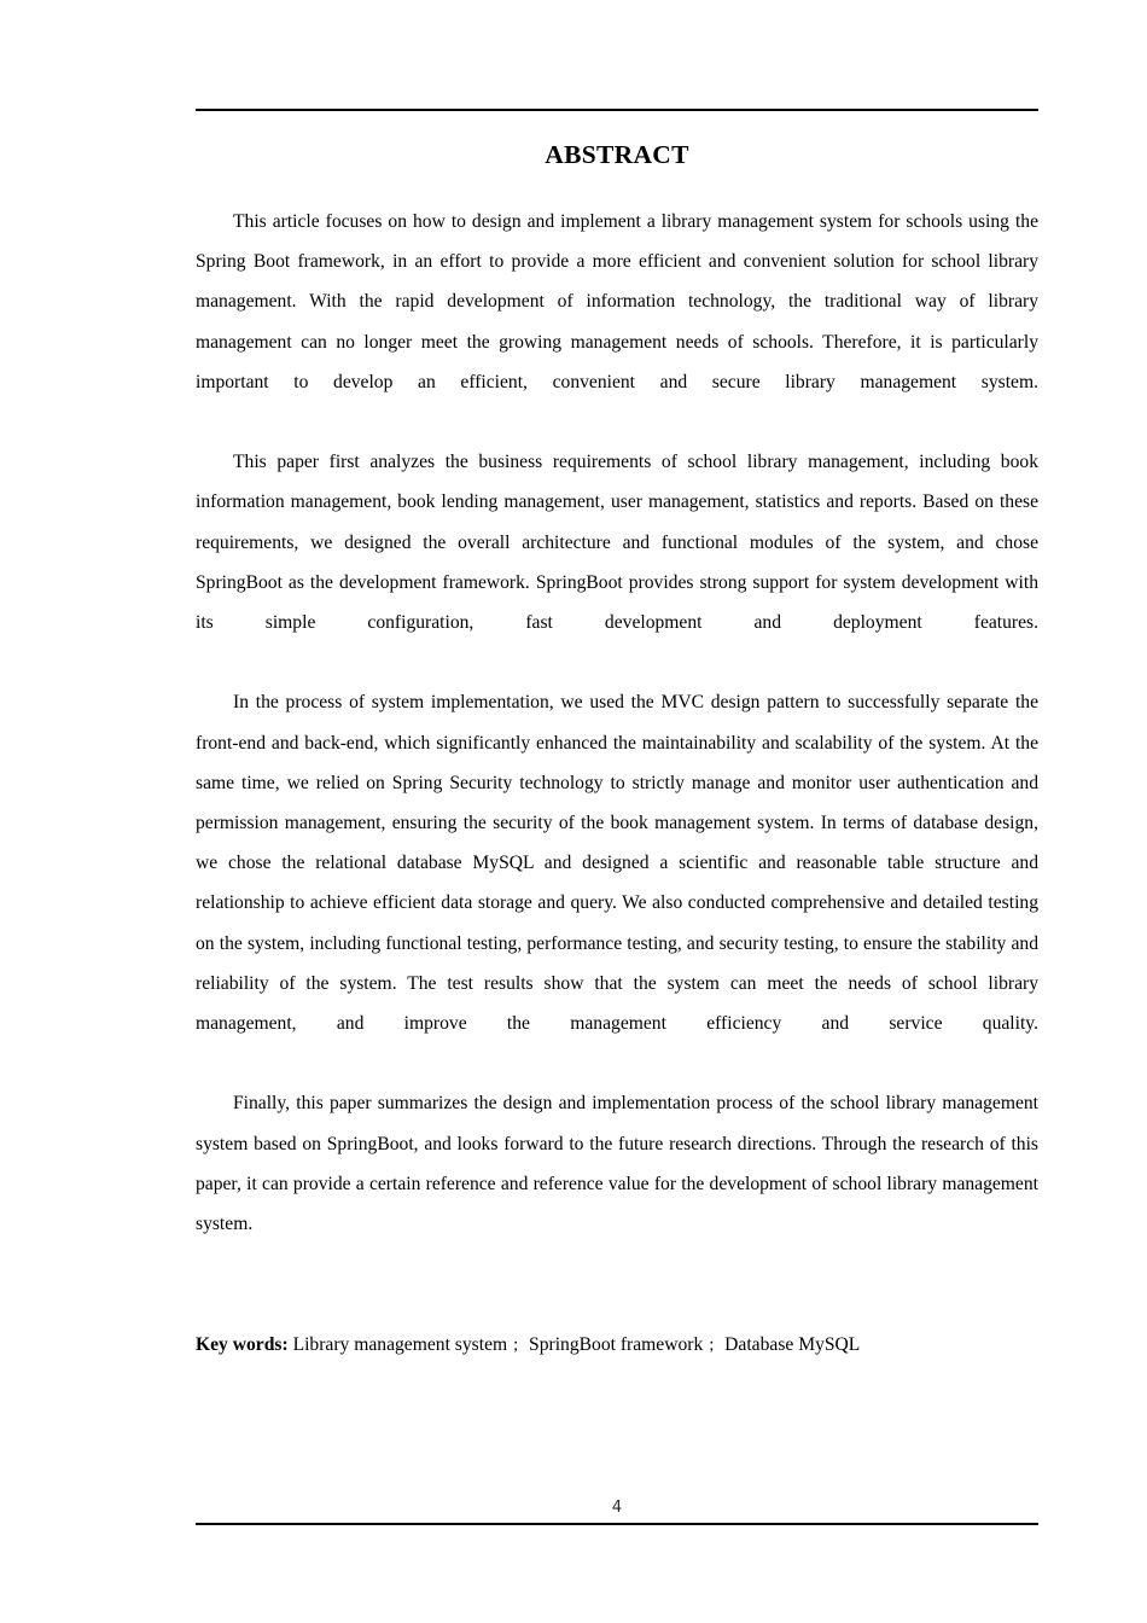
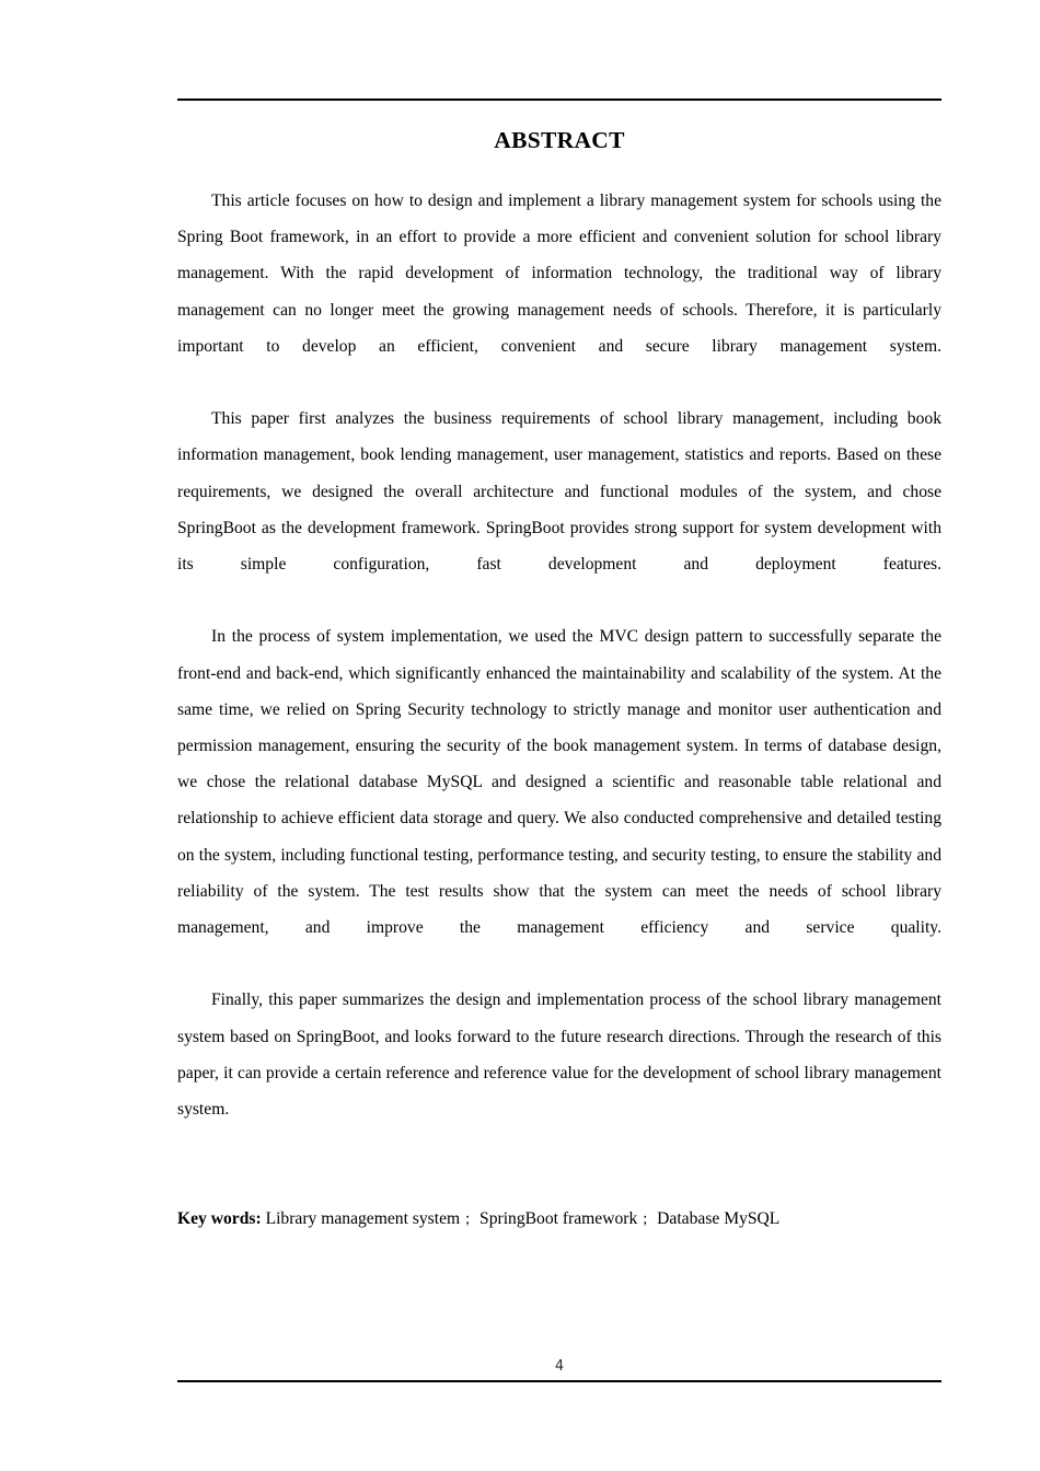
  ABSTRACT
  This article focuses on how to design and implement a library management system for schools using the Spring Boot framework, in an effort to provide a more efficient and convenient solution for school library management. With the rapid development of information technology, the traditional way of library management can no longer meet the growing management needs of schools. Therefore, it is particularly important to develop an efficient, convenient and secure library management system.
  This paper first analyzes the business requirements of school library management, including book information management, book lending management, user management, statistics and reports. Based on these requirements, we designed the overall architecture and functional modules of the system, and chose SpringBoot as the development framework. SpringBoot provides strong support for system development with its simple configuration, fast development and deployment features.
- In the process of system implementation, we used the MVC design pattern to successfully separate the front-end and back-end, which significantly enhanced the maintainability and scalability of the system. At the same time, we relied on Spring Security technology to strictly manage and monitor user authentication and permission management, ensuring the security of the book management system. In terms of database design, we chose the relational database MySQL and designed a scientific and reasonable table structure and relationship to achieve efficient data storage and query. We also conducted comprehensive and detailed testing on the system, including functional testing, performance testing, and security testing, to ensure the stability and reliability of the system. The test results show that the system can meet the needs of school library management, and improve the management efficiency and service quality.
+ In the process of system implementation, we used the MVC design pattern to successfully separate the front-end and back-end, which significantly enhanced the maintainability and scalability of the system. At the same time, we relied on Spring Security technology to strictly manage and monitor user authentication and permission management, ensuring the security of the book management system. In terms of database design, we chose the relational database MySQL and designed a scientific and reasonable table relational and relationship to achieve efficient data storage and query. We also conducted comprehensive and detailed testing on the system, including functional testing, performance testing, and security testing, to ensure the stability and reliability of the system. The test results show that the system can meet the needs of school library management, and improve the management efficiency and service quality.
  Finally, this paper summarizes the design and implementation process of the school library management system based on SpringBoot, and looks forward to the future research directions. Through the research of this paper, it can provide a certain reference and reference value for the development of school library management system.
  Key words: Library management system； SpringBoot framework； Database MySQL
  4
